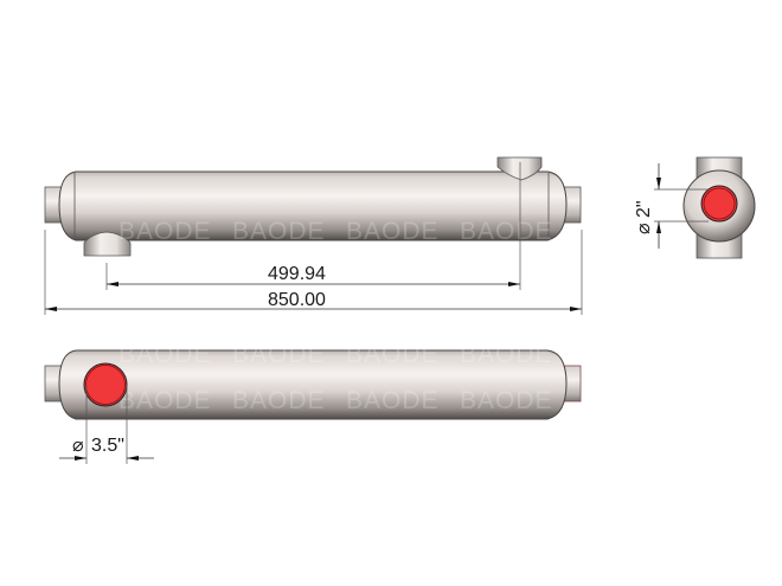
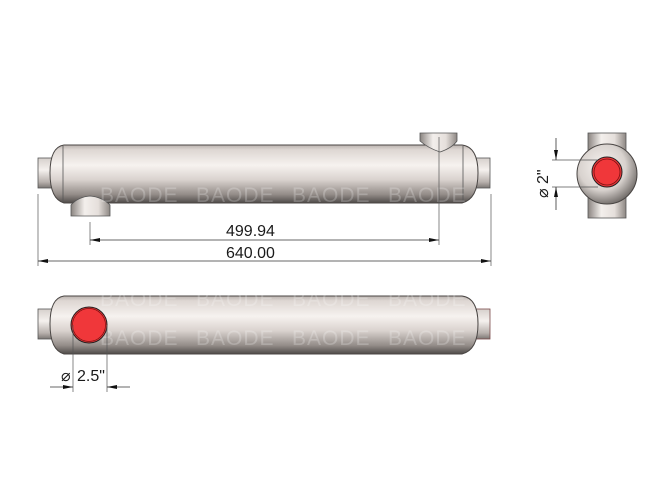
  BAODE
  BAODE
  BAODE
  BAODE
  BAODE
  BAODE
  BAODE
  499.94
- 850.00
+ 640.00
  BAODE
  BAODE
  BAODE
  BAODE
  BAODE
  BAODE
  BAODE
  BAODE
  ⌀
- 3.5"
+ 2.5"
